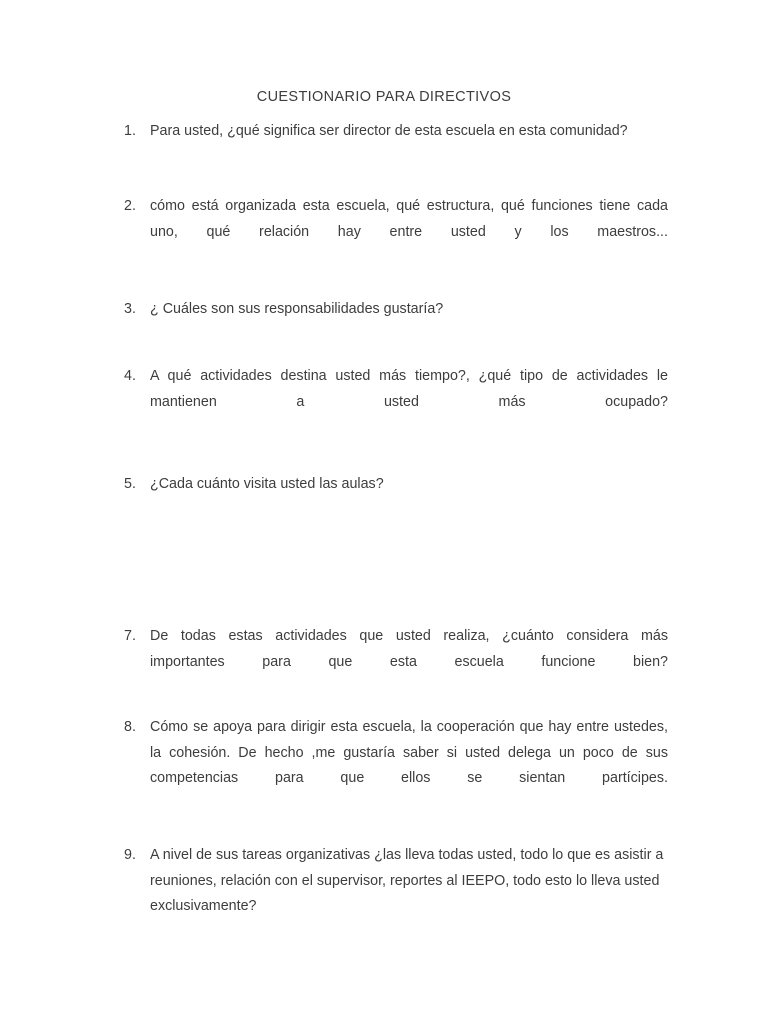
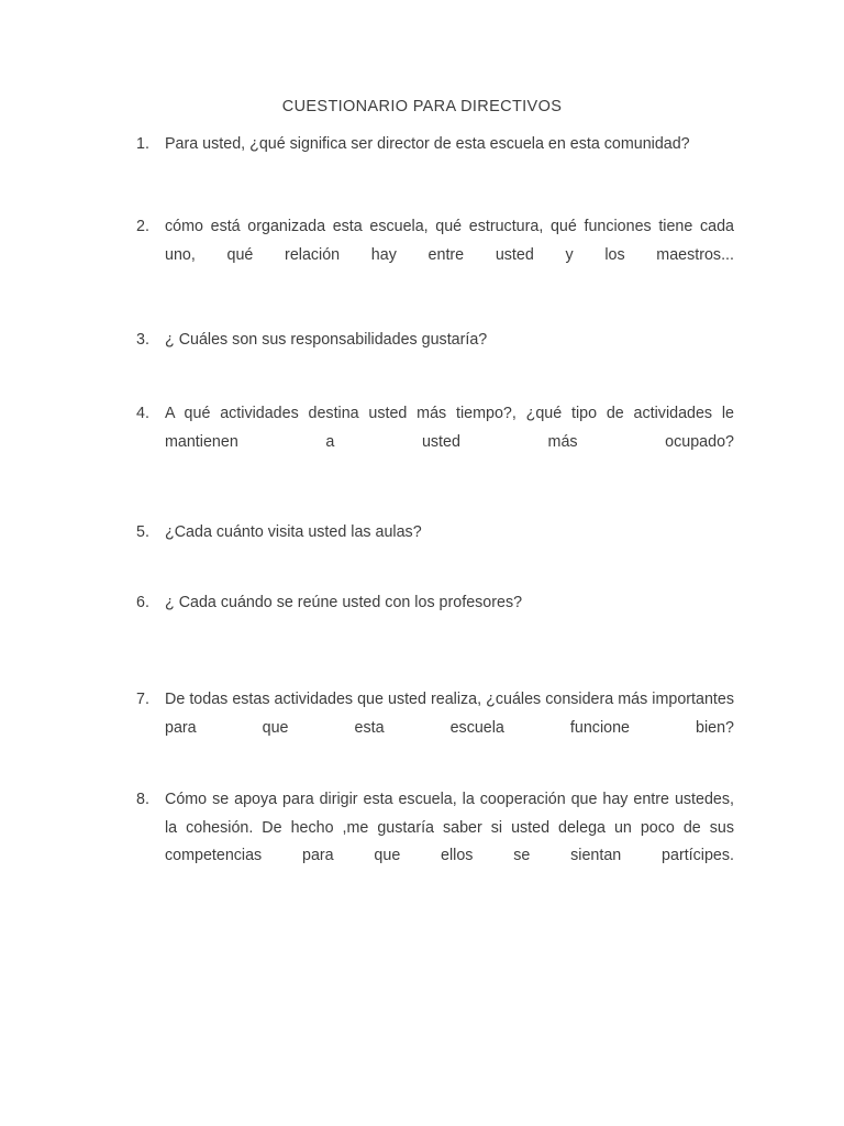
  CUESTIONARIO PARA DIRECTIVOS
  1.
  Para usted, ¿qué significa ser director de esta escuela en esta comunidad?
  2.
  cómo está organizada esta escuela, qué estructura, qué funciones tiene cada uno, qué relación hay entre usted y los maestros...
  3.
  ¿ Cuáles son sus responsabilidades gustaría?
  4.
  A qué actividades destina usted más tiempo?, ¿qué tipo de actividades le mantienen a usted más ocupado?
  5.
  ¿Cada cuánto visita usted las aulas?
+ 6.
+ ¿ Cada cuándo se reúne usted con los profesores?
  7.
- De todas estas actividades que usted realiza, ¿cuánto considera más importantes para que esta escuela funcione bien?
+ De todas estas actividades que usted realiza, ¿cuáles considera más importantes para que esta escuela funcione bien?
  8.
  Cómo se apoya para dirigir esta escuela, la cooperación que hay entre ustedes, la cohesión. De hecho ,me gustaría saber si usted delega un poco de sus competencias para que ellos se sientan partícipes.
- 9.
- A nivel de sus tareas organizativas ¿las lleva todas usted, todo lo que es asistir a reuniones, relación con el supervisor, reportes al IEEPO, todo esto lo lleva usted exclusivamente?
